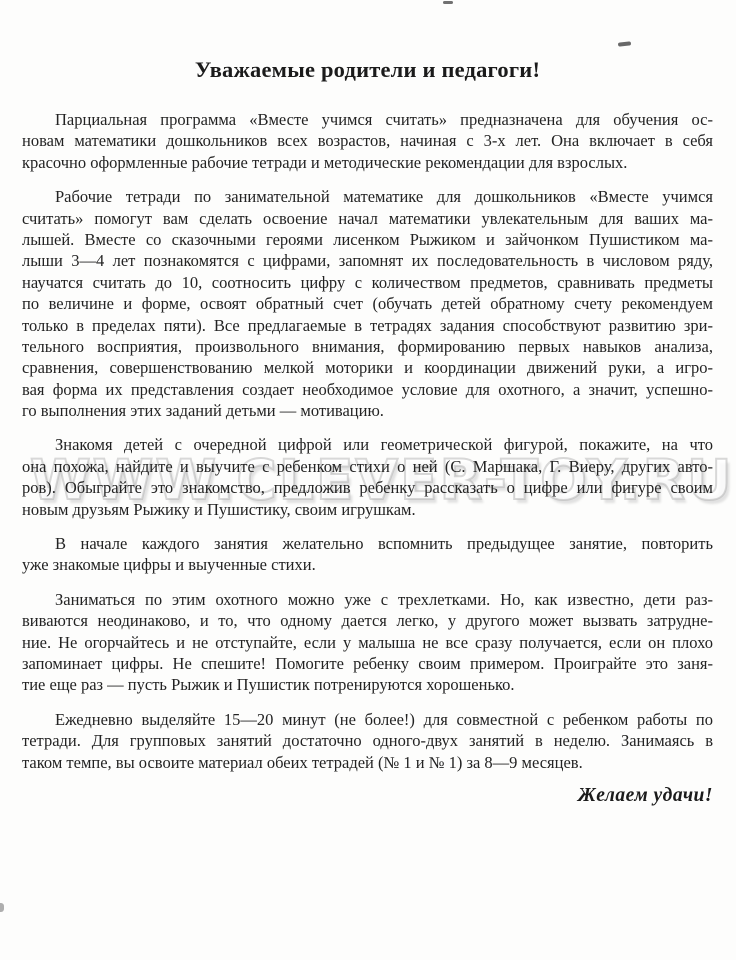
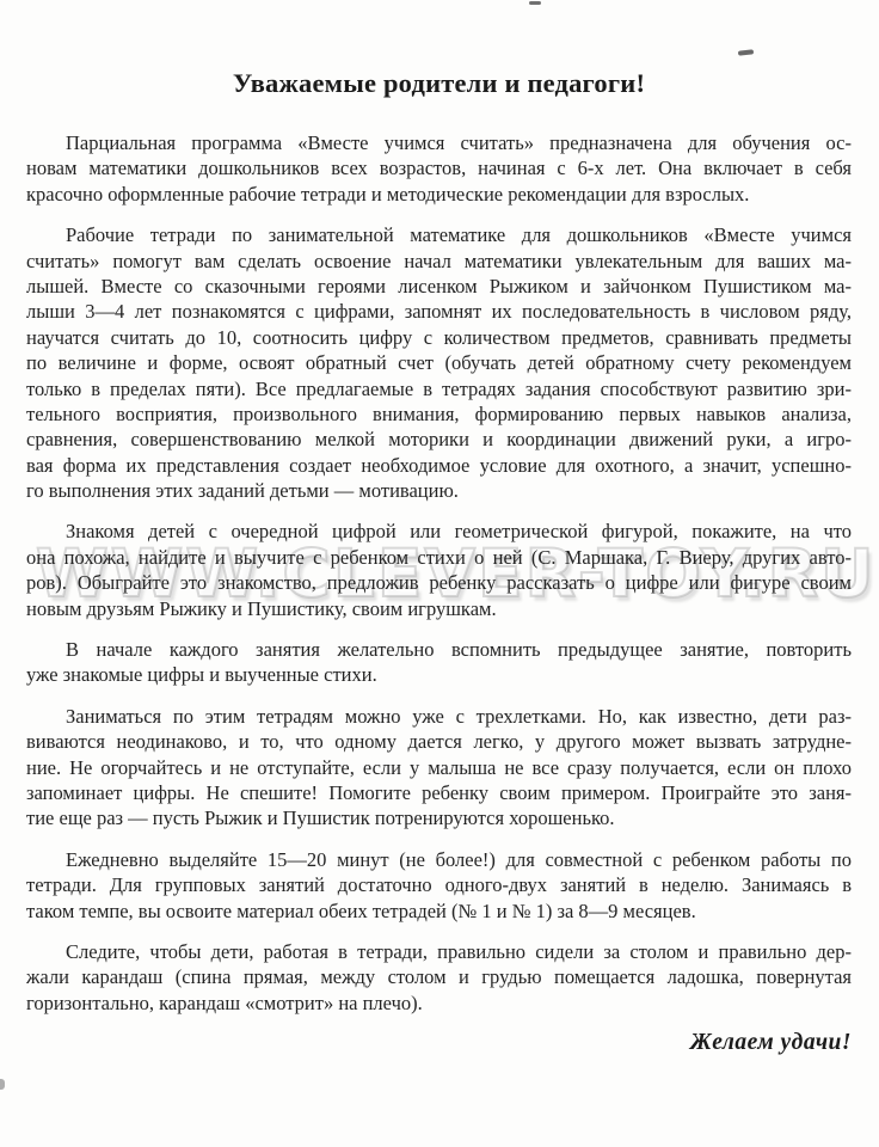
  WWW.CLEVER-TOY.RU
  Уважаемые родители и педагоги!
  Парциальная программа «Вместе учимся считать» предназначена для обучения ос-
- новам математики дошкольников всех возрастов, начиная с 3-х лет. Она включает в себя
+ новам математики дошкольников всех возрастов, начиная с 6-х лет. Она включает в себя
  красочно оформленные рабочие тетради и методические рекомендации для взрослых.
  Рабочие тетради по занимательной математике для дошкольников «Вместе учимся
  считать» помогут вам сделать освоение начал математики увлекательным для ваших ма-
  лышей. Вместе со сказочными героями лисенком Рыжиком и зайчонком Пушистиком ма-
  лыши 3—4 лет познакомятся с цифрами, запомнят их последовательность в числовом ряду,
  научатся считать до 10, соотносить цифру с количеством предметов, сравнивать предметы
  по величине и форме, освоят обратный счет (обучать детей обратному счету рекомендуем
  только в пределах пяти). Все предлагаемые в тетрадях задания способствуют развитию зри-
  тельного восприятия, произвольного внимания, формированию первых навыков анализа,
  сравнения, совершенствованию мелкой моторики и координации движений руки, а игро-
  вая форма их представления создает необходимое условие для охотного, а значит, успешно-
  го выполнения этих заданий детьми — мотивацию.
  Знакомя детей с очередной цифрой или геометрической фигурой, покажите, на что
  она похожа, найдите и выучите с ребенком стихи о ней (С. Маршака, Г. Виеру, других авто-
  ров). Обыграйте это знакомство, предложив ребенку рассказать о цифре или фигуре своим
  новым друзьям Рыжику и Пушистику, своим игрушкам.
  В начале каждого занятия желательно вспомнить предыдущее занятие, повторить
  уже знакомые цифры и выученные стихи.
- Заниматься по этим охотного можно уже с трехлетками. Но, как известно, дети раз-
+ Заниматься по этим тетрадям можно уже с трехлетками. Но, как известно, дети раз-
  виваются неодинаково, и то, что одному дается легко, у другого может вызвать затрудне-
  ние. Не огорчайтесь и не отступайте, если у малыша не все сразу получается, если он плохо
  запоминает цифры. Не спешите! Помогите ребенку своим примером. Проиграйте это заня-
  тие еще раз — пусть Рыжик и Пушистик потренируются хорошенько.
  Ежедневно выделяйте 15—20 минут (не более!) для совместной с ребенком работы по
  тетради. Для групповых занятий достаточно одного-двух занятий в неделю. Занимаясь в
  таком темпе, вы освоите материал обеих тетрадей (№ 1 и № 1) за 8—9 месяцев.
+ Следите, чтобы дети, работая в тетради, правильно сидели за столом и правильно дер-
+ жали карандаш (спина прямая, между столом и грудью помещается ладошка, повернутая
+ горизонтально, карандаш «смотрит» на плечо).
  Желаем удачи!
